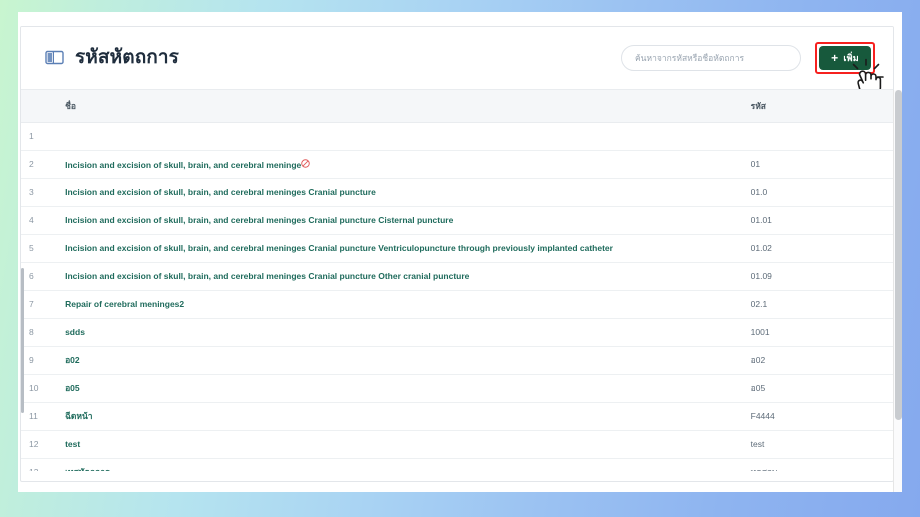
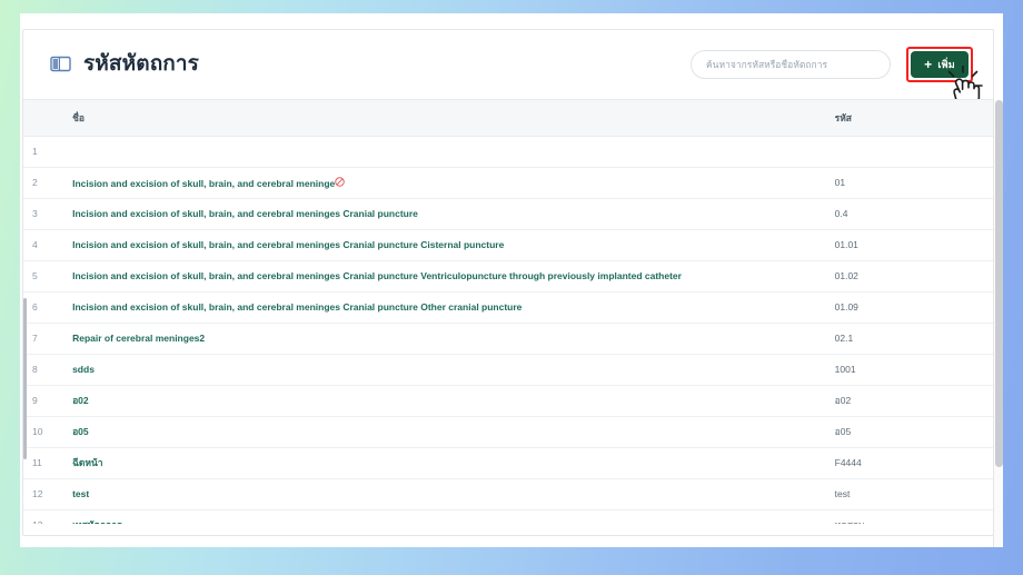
  รหัสหัตถการ
  ค้นหาจากรหัสหรือชื่อหัตถการ
  +
  เพิ่ม
  	ชื่อ	รหัส
  1
  2	Incision and excision of skull, brain, and cerebral meninge	01
- 3	Incision and excision of skull, brain, and cerebral meninges Cranial puncture	01.0
+ 3	Incision and excision of skull, brain, and cerebral meninges Cranial puncture	0.4
  4	Incision and excision of skull, brain, and cerebral meninges Cranial puncture Cisternal puncture	01.01
  5	Incision and excision of skull, brain, and cerebral meninges Cranial puncture Ventriculopuncture through previously implanted catheter	01.02
  6	Incision and excision of skull, brain, and cerebral meninges Cranial puncture Other cranial puncture	01.09
  7	Repair of cerebral meninges2	02.1
  8	sdds	1001
  9	อ02	อ02
  10	อ05	อ05
  11	ฉีดหน้า	F4444
  12	test	test
